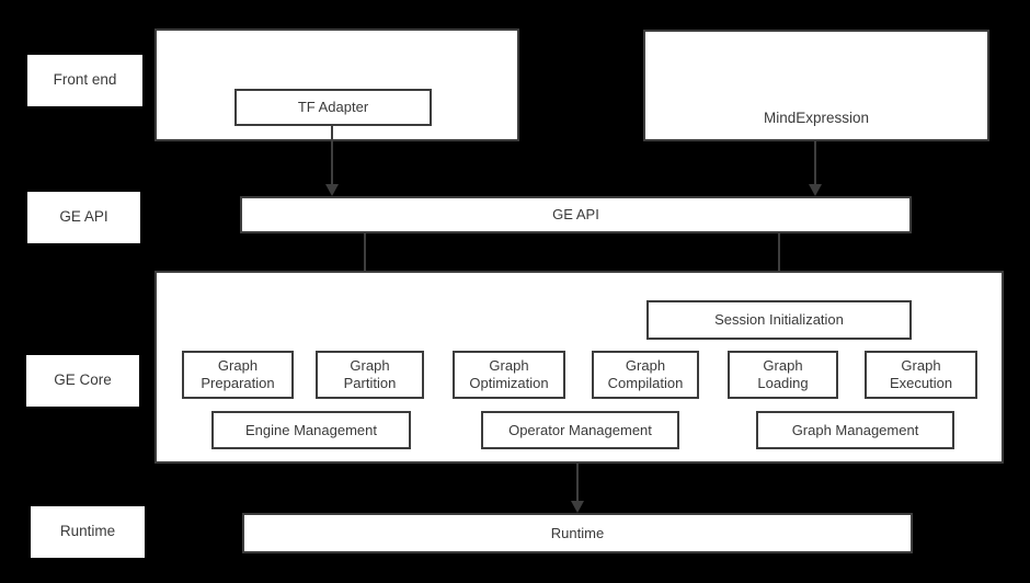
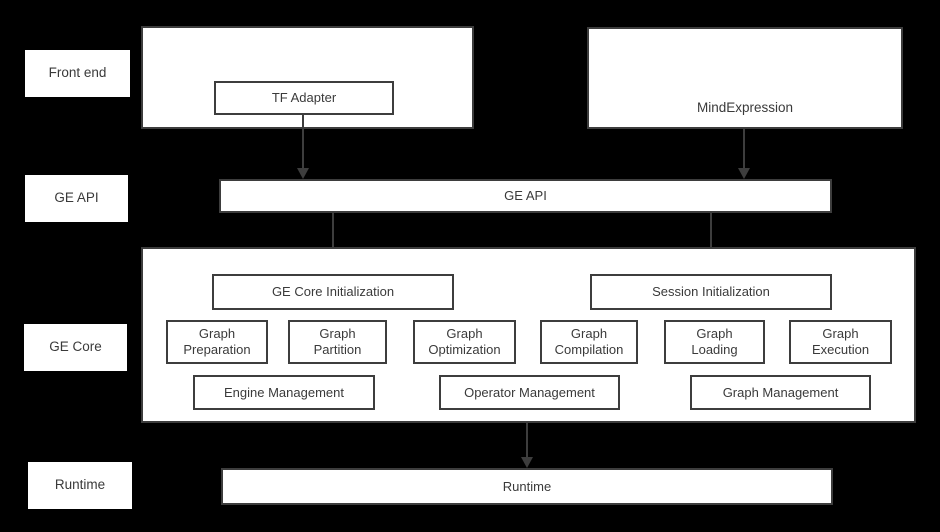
  Front end
  GE API
  GE Core
  Runtime
  TF Adapter
  MindExpression
  GE API
+ GE Core Initialization
  Session Initialization
  Graph
  Preparation
  Graph
  Partition
  Graph
  Optimization
  Graph
  Compilation
  Graph
  Loading
  Graph
  Execution
  Engine Management
  Operator Management
  Graph Management
  Runtime
